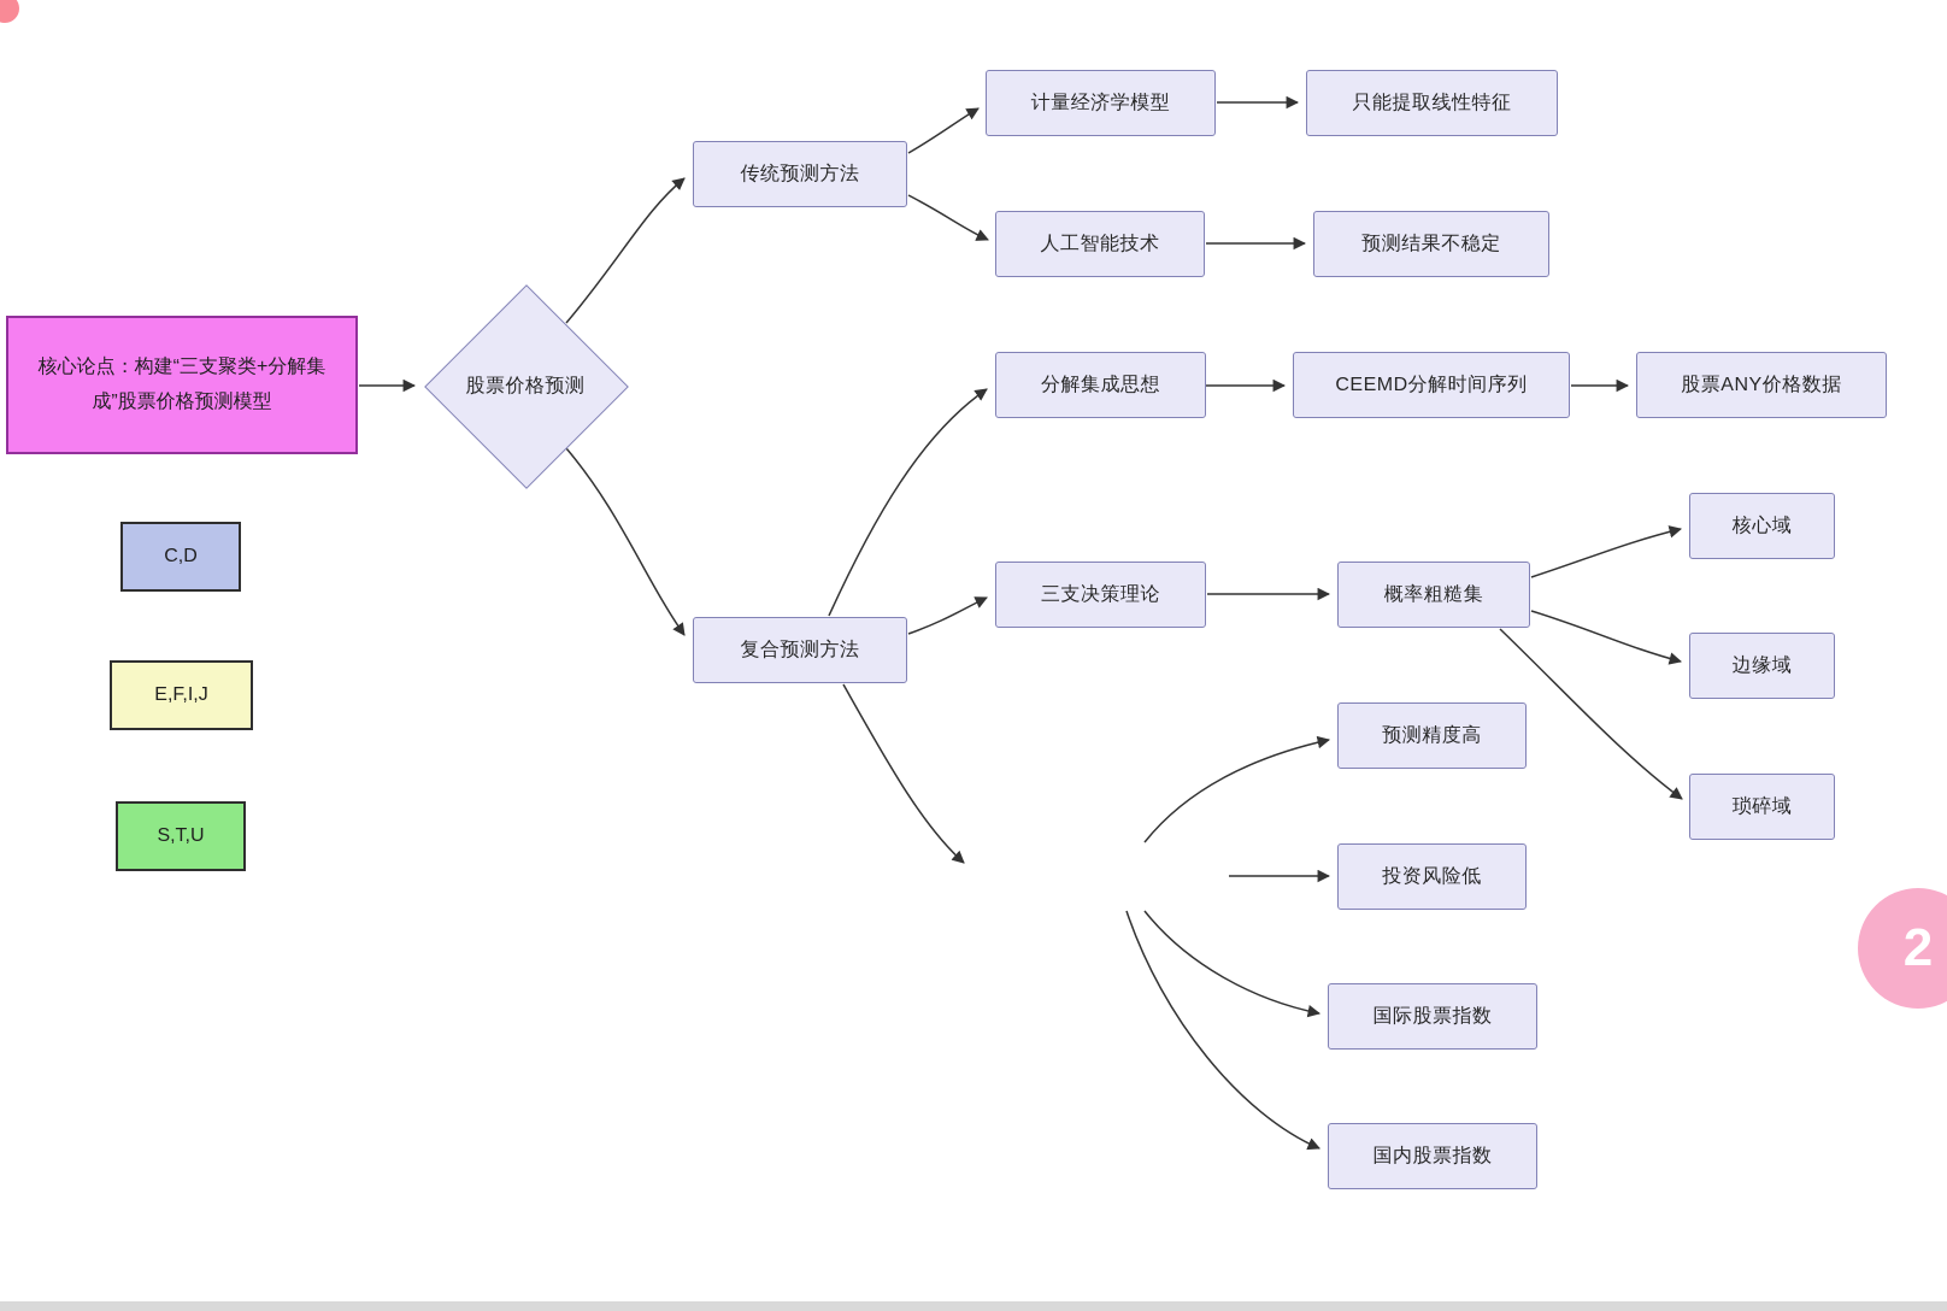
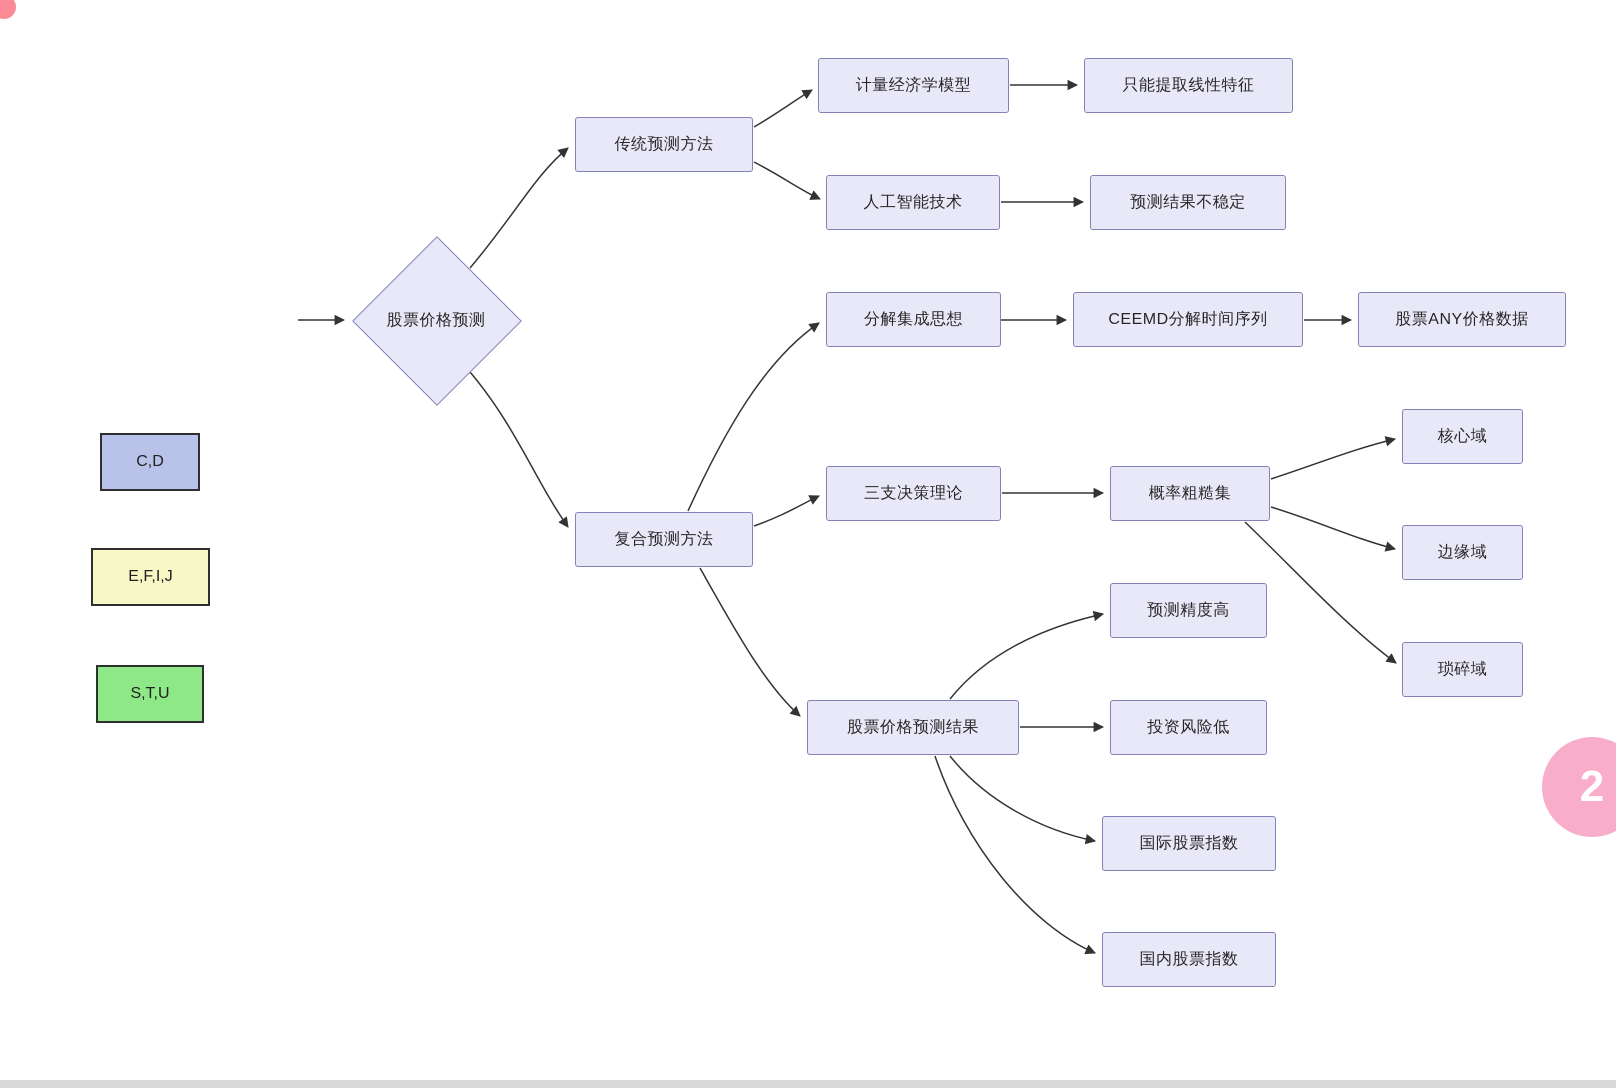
- 核心论点：构建“三支聚类+分解集成”股票价格预测模型
  股票价格预测
  传统预测方法
  计量经济学模型
  只能提取线性特征
  人工智能技术
  预测结果不稳定
  复合预测方法
  分解集成思想
  CEEMD分解时间序列
  股票ANY价格数据
  三支决策理论
  概率粗糙集
  核心域
  边缘域
  琐碎域
  预测精度高
+ 股票价格预测结果
  投资风险低
  国际股票指数
  国内股票指数
  C,D
  E,F,I,J
  S,T,U
  2
